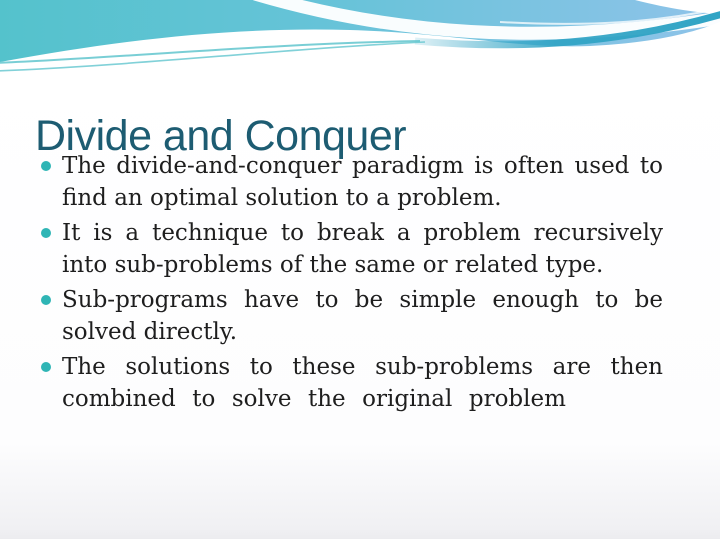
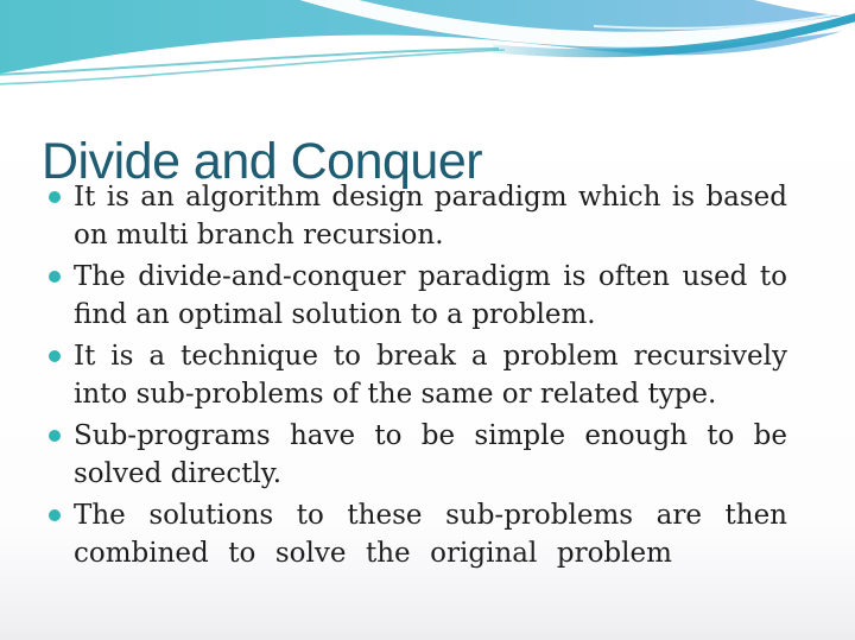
  Divide and Conquer
+ It is an algorithm design paradigm which is based on multi branch recursion.
  The divide-and-conquer paradigm is often used to find an optimal solution to a problem.
  It is a technique to break a problem recursively into sub-problems of the same or related type.
  Sub-programs have to be simple enough to be solved directly.
  The solutions to these sub-problems are then combined to solve the original problem
